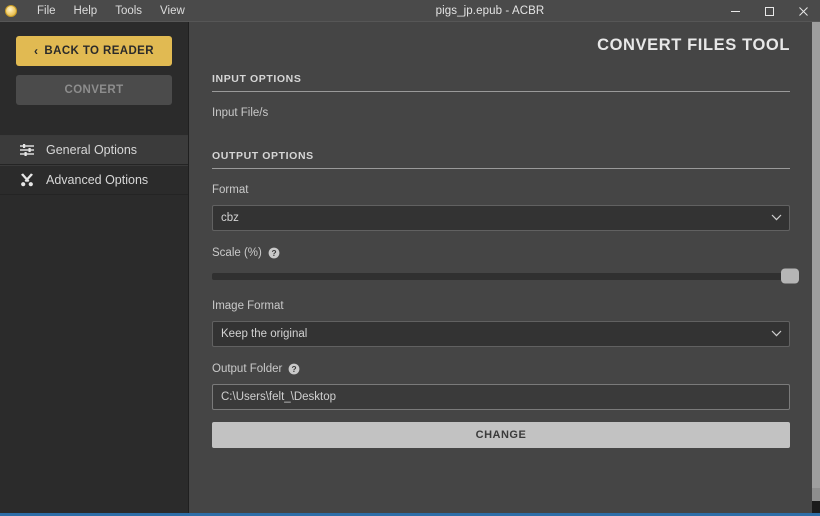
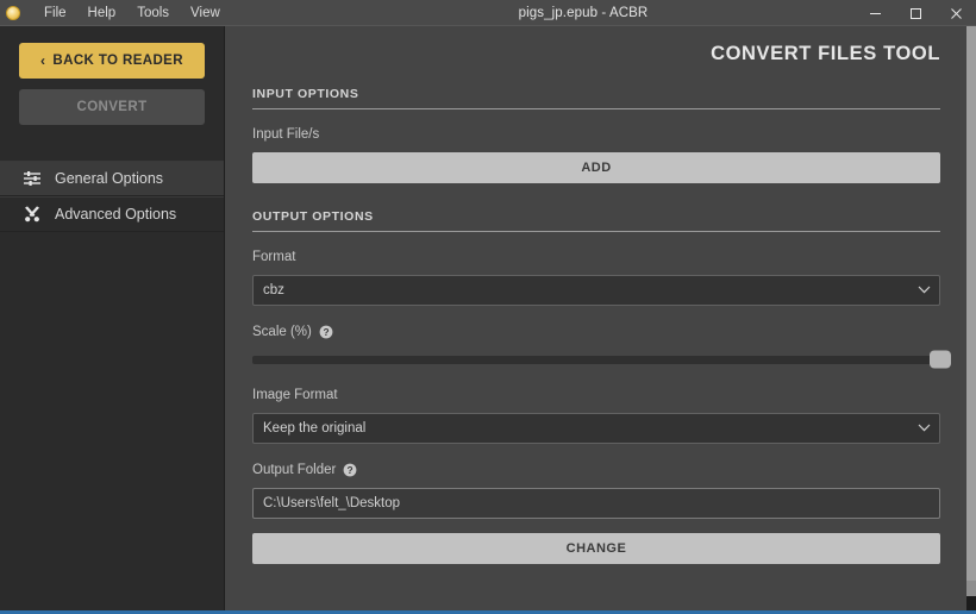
  File
  Help
  Tools
  View
  pigs_jp.epub - ACBR
  ‹
  BACK TO READER
  CONVERT
  General Options
  Advanced Options
  CONVERT FILES TOOL
  INPUT OPTIONS
  Input File/s
+ ADD
  OUTPUT OPTIONS
  Format
  cbz
  Scale (%)
  ?
  Image Format
  Keep the original
  Output Folder
  ?
  C:\Users\felt_\Desktop
  CHANGE
